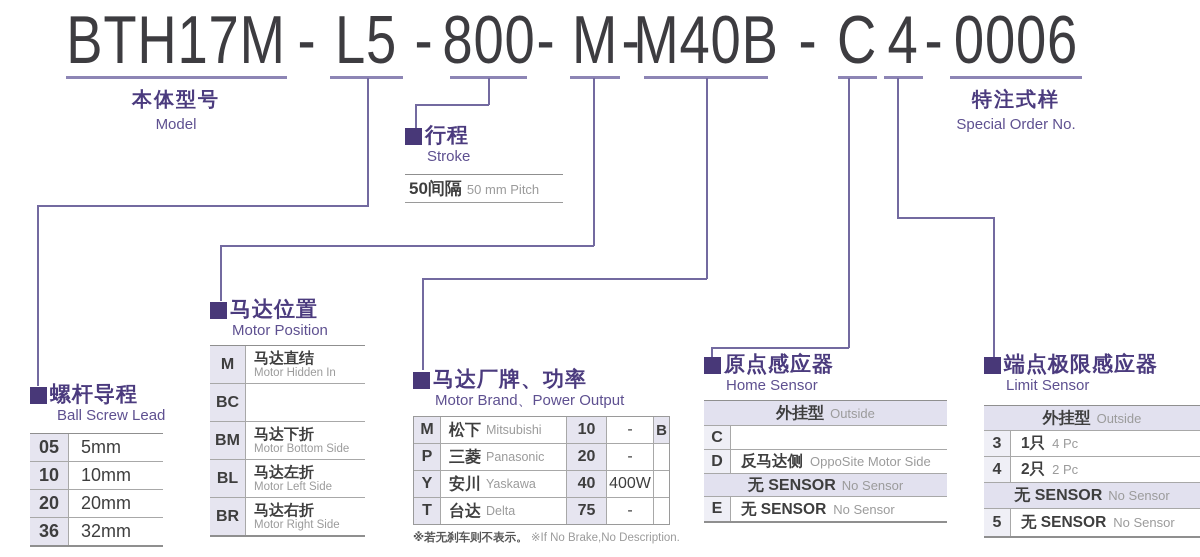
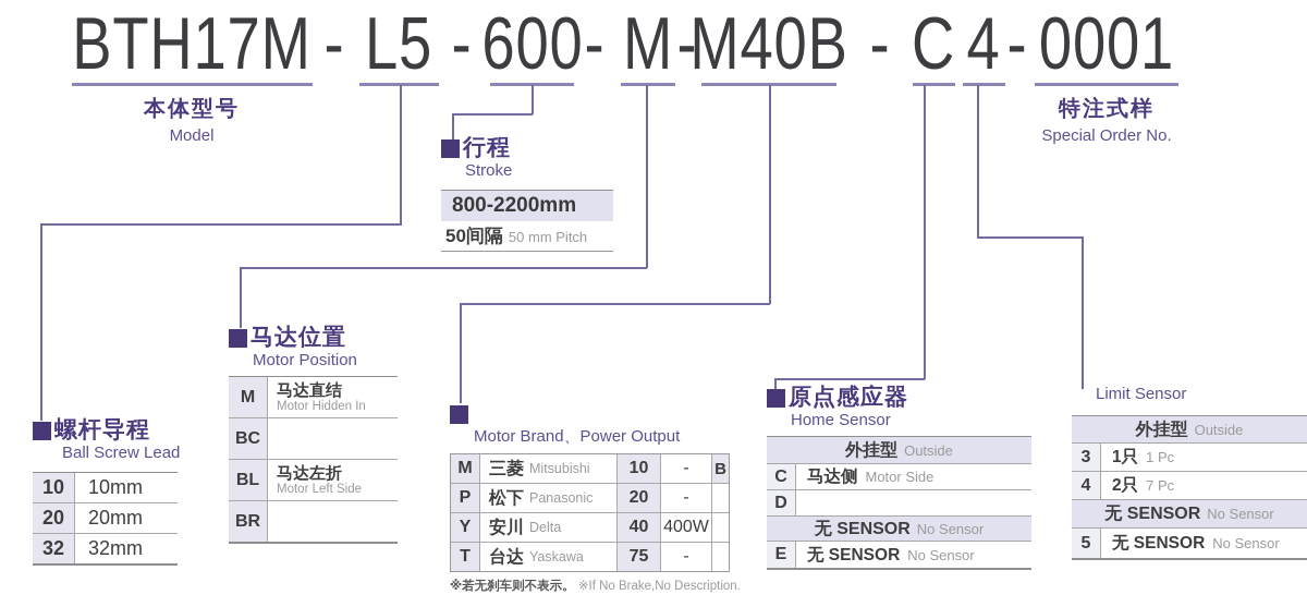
  BTH17M
  -
  L5
  -
- 800
+ 600
  -
  M
  -
  M40B
  -
  C
  4
  -
- 0006
+ 0001
  本体型号
  Model
  特注式样
  Special Order No.
  行程
  Stroke
+ 800-2200mm
  50间隔
  50 mm Pitch
  螺杆导程
  Ball Screw Lead
- 05
- 5mm
  10
  10mm
  20
  20mm
- 36
+ 32
  32mm
  马达位置
  Motor Position
  M
  马达直结
  Motor Hidden In
  BC
- BM
- 马达下折
- Motor Bottom Side
  BL
  马达左折
  Motor Left Side
  BR
- 马达右折
- Motor Right Side
- 马达厂牌、功率
  Motor Brand、Power Output
  M
- 松下
+ 三菱
  Mitsubishi
  10
  -
  B
  P
- 三菱
+ 松下
  Panasonic
  20
  -
  Y
  安川
- Yaskawa
+ Delta
  40
  400W
  T
  台达
- Delta
+ Yaskawa
  75
  -
  ※若无刹车则不表示。 ※If No Brake,No Description.
  原点感应器
  Home Sensor
  外挂型
  Outside
  C
+ 马达侧
+ Motor Side
  D
- 反马达侧
- OppoSite Motor Side
  无 SENSOR
  No Sensor
  E
  无 SENSOR
  No Sensor
- 端点极限感应器
  Limit Sensor
  外挂型
  Outside
  3
  1只
- 4 Pc
+ 1 Pc
  4
  2只
- 2 Pc
+ 7 Pc
  无 SENSOR
  No Sensor
  5
  无 SENSOR
  No Sensor
